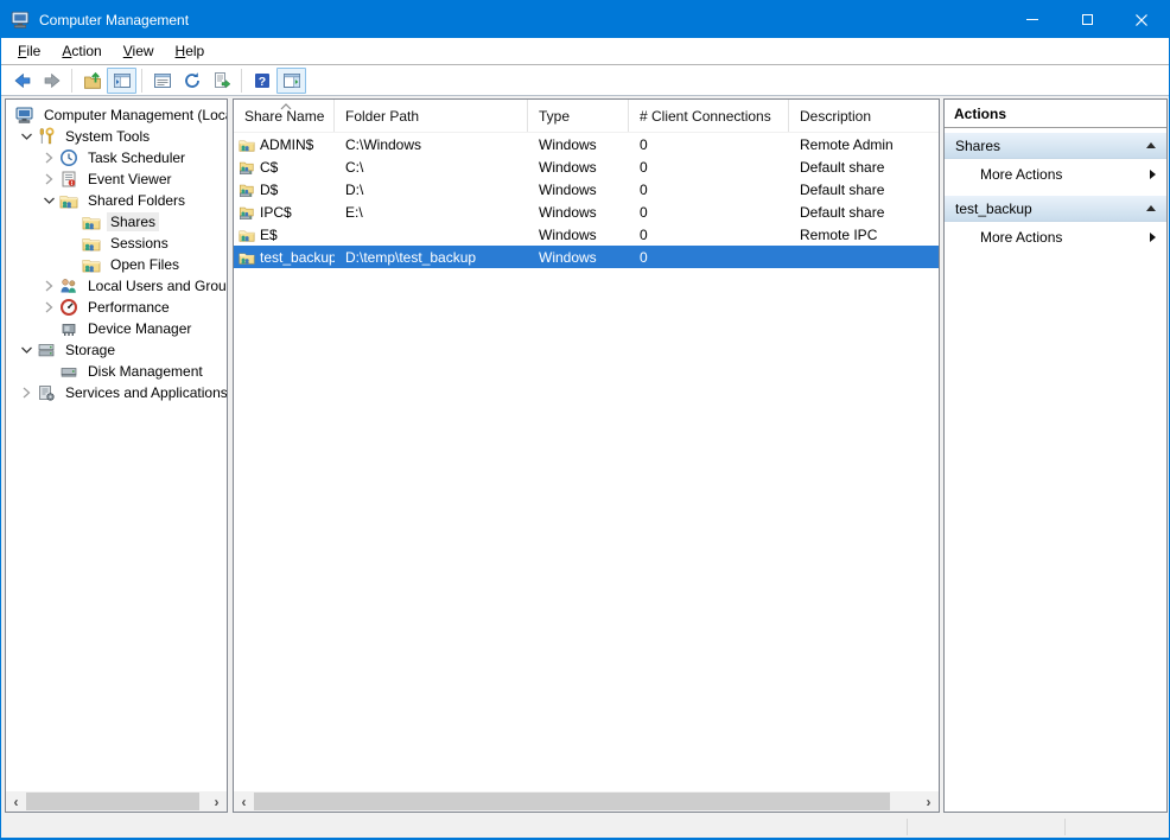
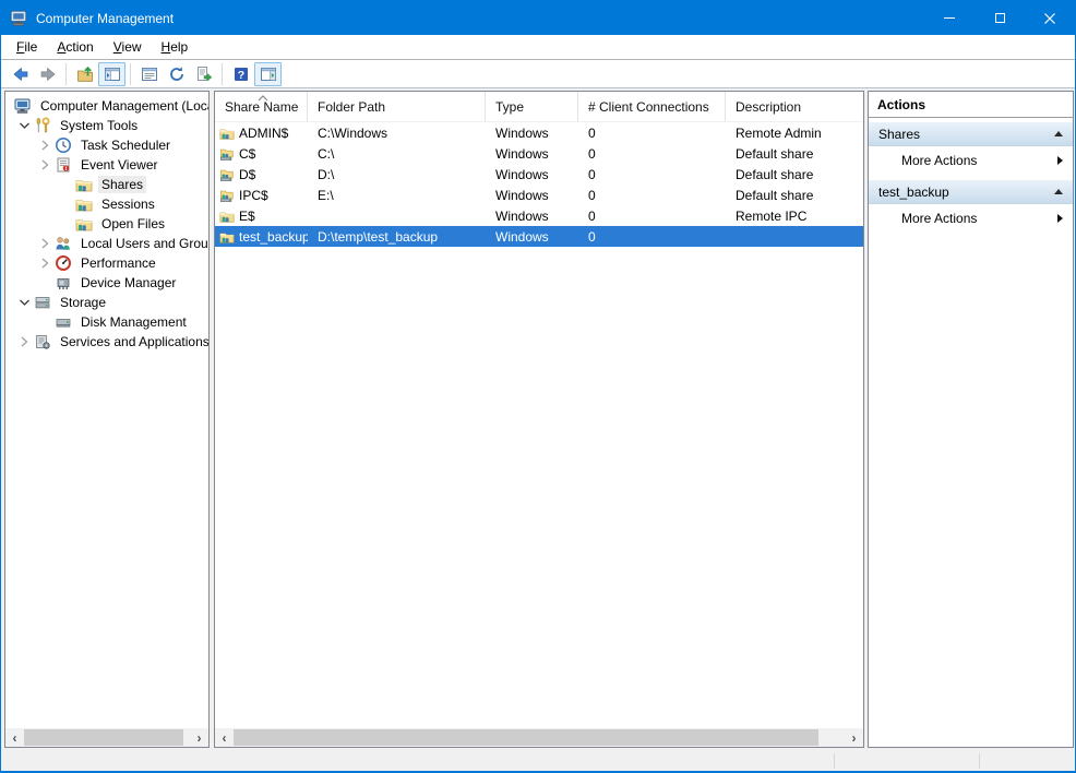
  Computer Management
  File
  Action
  View
  Help
  Computer Management (Loc
  System Tools
  Task Scheduler
  Event Viewer
- Shared Folders
  Shares
  Sessions
  Open Files
  Local Users and Grou
  Performance
  Device Manager
  Storage
  Disk Management
  Services and Applications
  ‹
  ›
  Share Name
  Folder Path
  Type
  # Client Connections
  Description
  ADMIN$
  C:\Windows
  Windows
  0
  Remote Admin
  C$
  C:\
  Windows
  0
  Default share
  D$
  D:\
  Windows
  0
  Default share
  IPC$
  E:\
  Windows
  0
  Default share
  E$
  Windows
  0
  Remote IPC
  test_backup
  D:\temp\test_backup
  Windows
  0
  ‹
  ›
  Actions
  Shares
  More Actions
  test_backup
  More Actions
